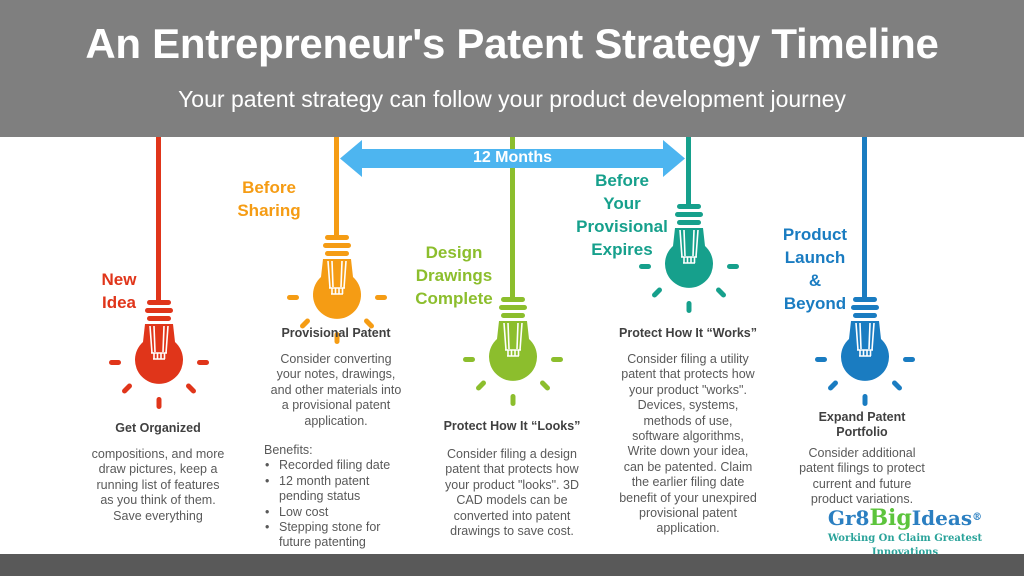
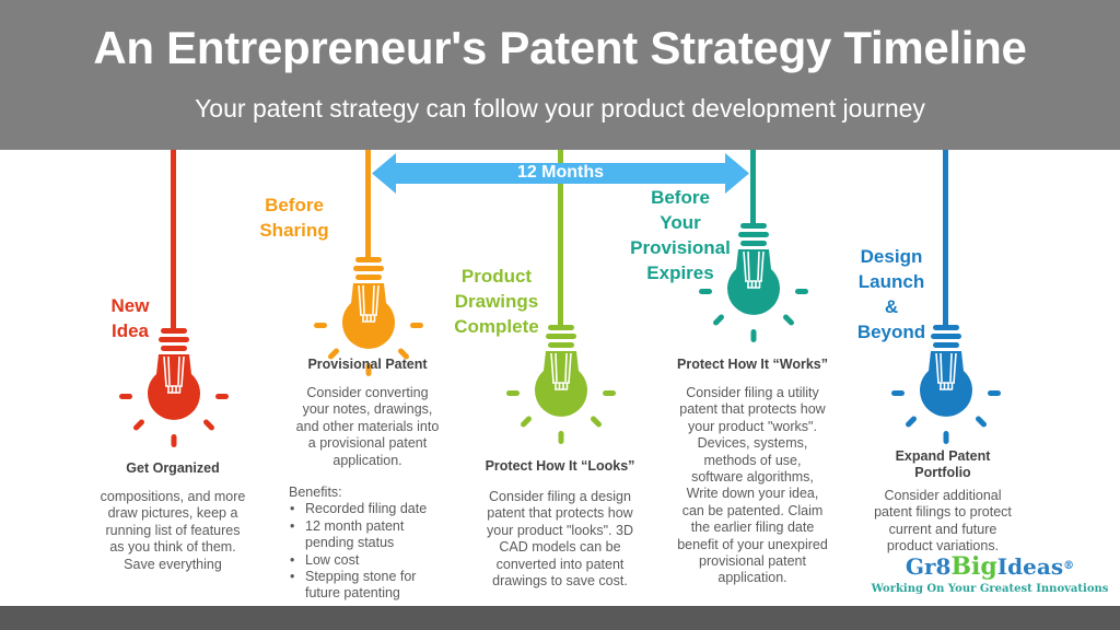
  An Entrepreneur's Patent Strategy Timeline
  Your patent strategy can follow your product development journey
  12 Months
  New
  Idea
  Before
  Sharing
- Design
+ Product
  Drawings
  Complete
  Before
  Your
  Provisional
  Expires
- Product
+ Design
  Launch
  &
  Beyond
  Get Organized
  compositions, and more
  draw pictures, keep a
  running list of features
  as you think of them.
  Save everything
  Provisional Patent
  Consider converting
  your notes, drawings,
  and other materials into
  a provisional patent
  application.
  Benefits:
  Recorded filing date
  12 month patent
  pending status
  Low cost
  Stepping stone for
  future patenting
  Protect How It “Looks”
  Consider filing a design
  patent that protects how
  your product "looks". 3D
  CAD models can be
  converted into patent
  drawings to save cost.
  Protect How It “Works”
  Consider filing a utility
  patent that protects how
  your product "works".
  Devices, systems,
  methods of use,
  software algorithms,
  Write down your idea,
  can be patented. Claim
  the earlier filing date
  benefit of your unexpired
  provisional patent
  application.
  Expand Patent
  Portfolio
  Consider additional
  patent filings to protect
  current and future
  product variations.
  Gr8BigIdeas®
- Working On Claim Greatest Innovations
+ Working On Your Greatest Innovations
